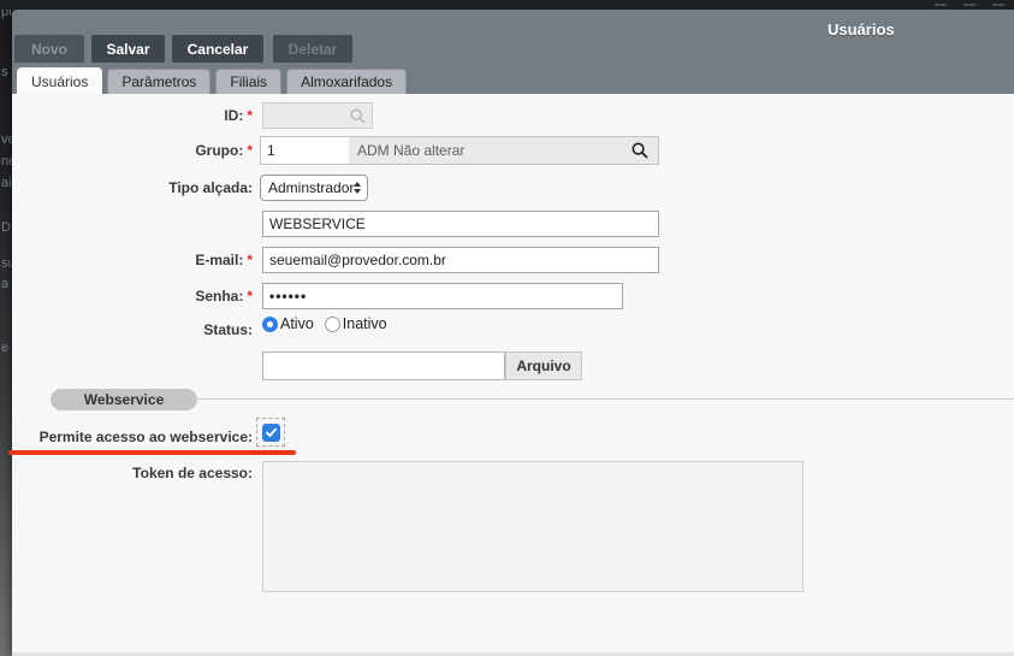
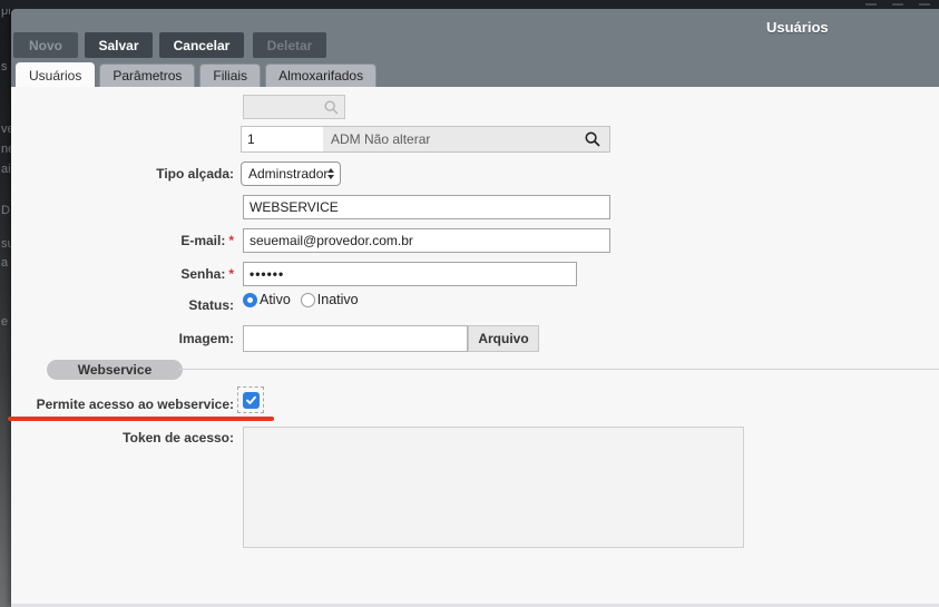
  pr
  s
  ai
  D
  a
  e
  Usuários
  Novo
  Salvar
  Cancelar
  Deletar
  Usuários
  Parâmetros
  Filiais
  Almoxarifados
- ID: *
- Grupo: *
  1
  ADM Não alterar
  Tipo alçada:
  Adminstrador
  WEBSERVICE
  E-mail: *
  seuemail@provedor.com.br
  Senha: *
  ••••••
  Status:
  Ativo
  Inativo
+ Imagem:
  Arquivo
  Webservice
  Permite acesso ao webservice:
  Token de acesso:
